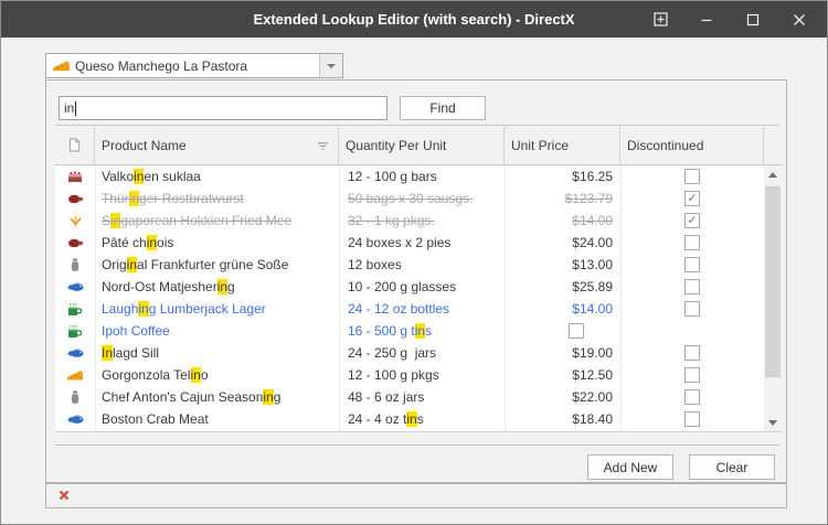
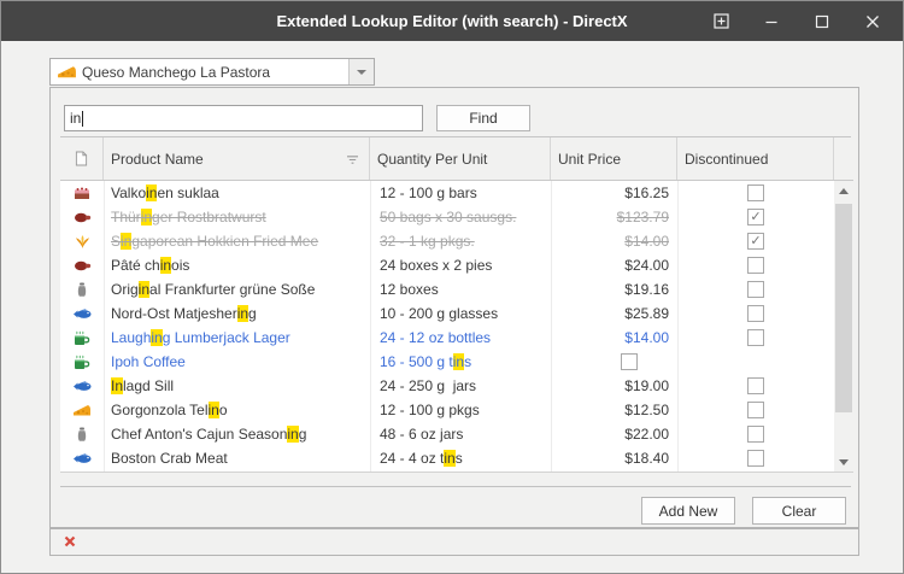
  Extended Lookup Editor (with search) - DirectX
  Queso Manchego La Pastora
  in
  Find
  Product Name
  Quantity Per Unit
  Unit Price
  Discontinued
  Valkoinen suklaa
  12 - 100 g bars
  $16.25
  Thüringer Rostbratwurst
  50 bags x 30 sausgs.
  $123.79
  ✓
  Singaporean Hokkien Fried Mee
  32 - 1 kg pkgs.
  $14.00
  ✓
  Pâté chinois
  24 boxes x 2 pies
  $24.00
  Original Frankfurter grüne Soße
  12 boxes
- $13.00
+ $19.16
  Nord-Ost Matjeshering
  10 - 200 g glasses
  $25.89
  Laughing Lumberjack Lager
  24 - 12 oz bottles
  $14.00
  Ipoh Coffee
  16 - 500 g tins
  Inlagd Sill
  24 - 250 g jars
  $19.00
  Gorgonzola Telino
  12 - 100 g pkgs
  $12.50
  Chef Anton's Cajun Seasoning
  48 - 6 oz jars
  $22.00
  Boston Crab Meat
  24 - 4 oz tins
  $18.40
  Add New
  Clear
